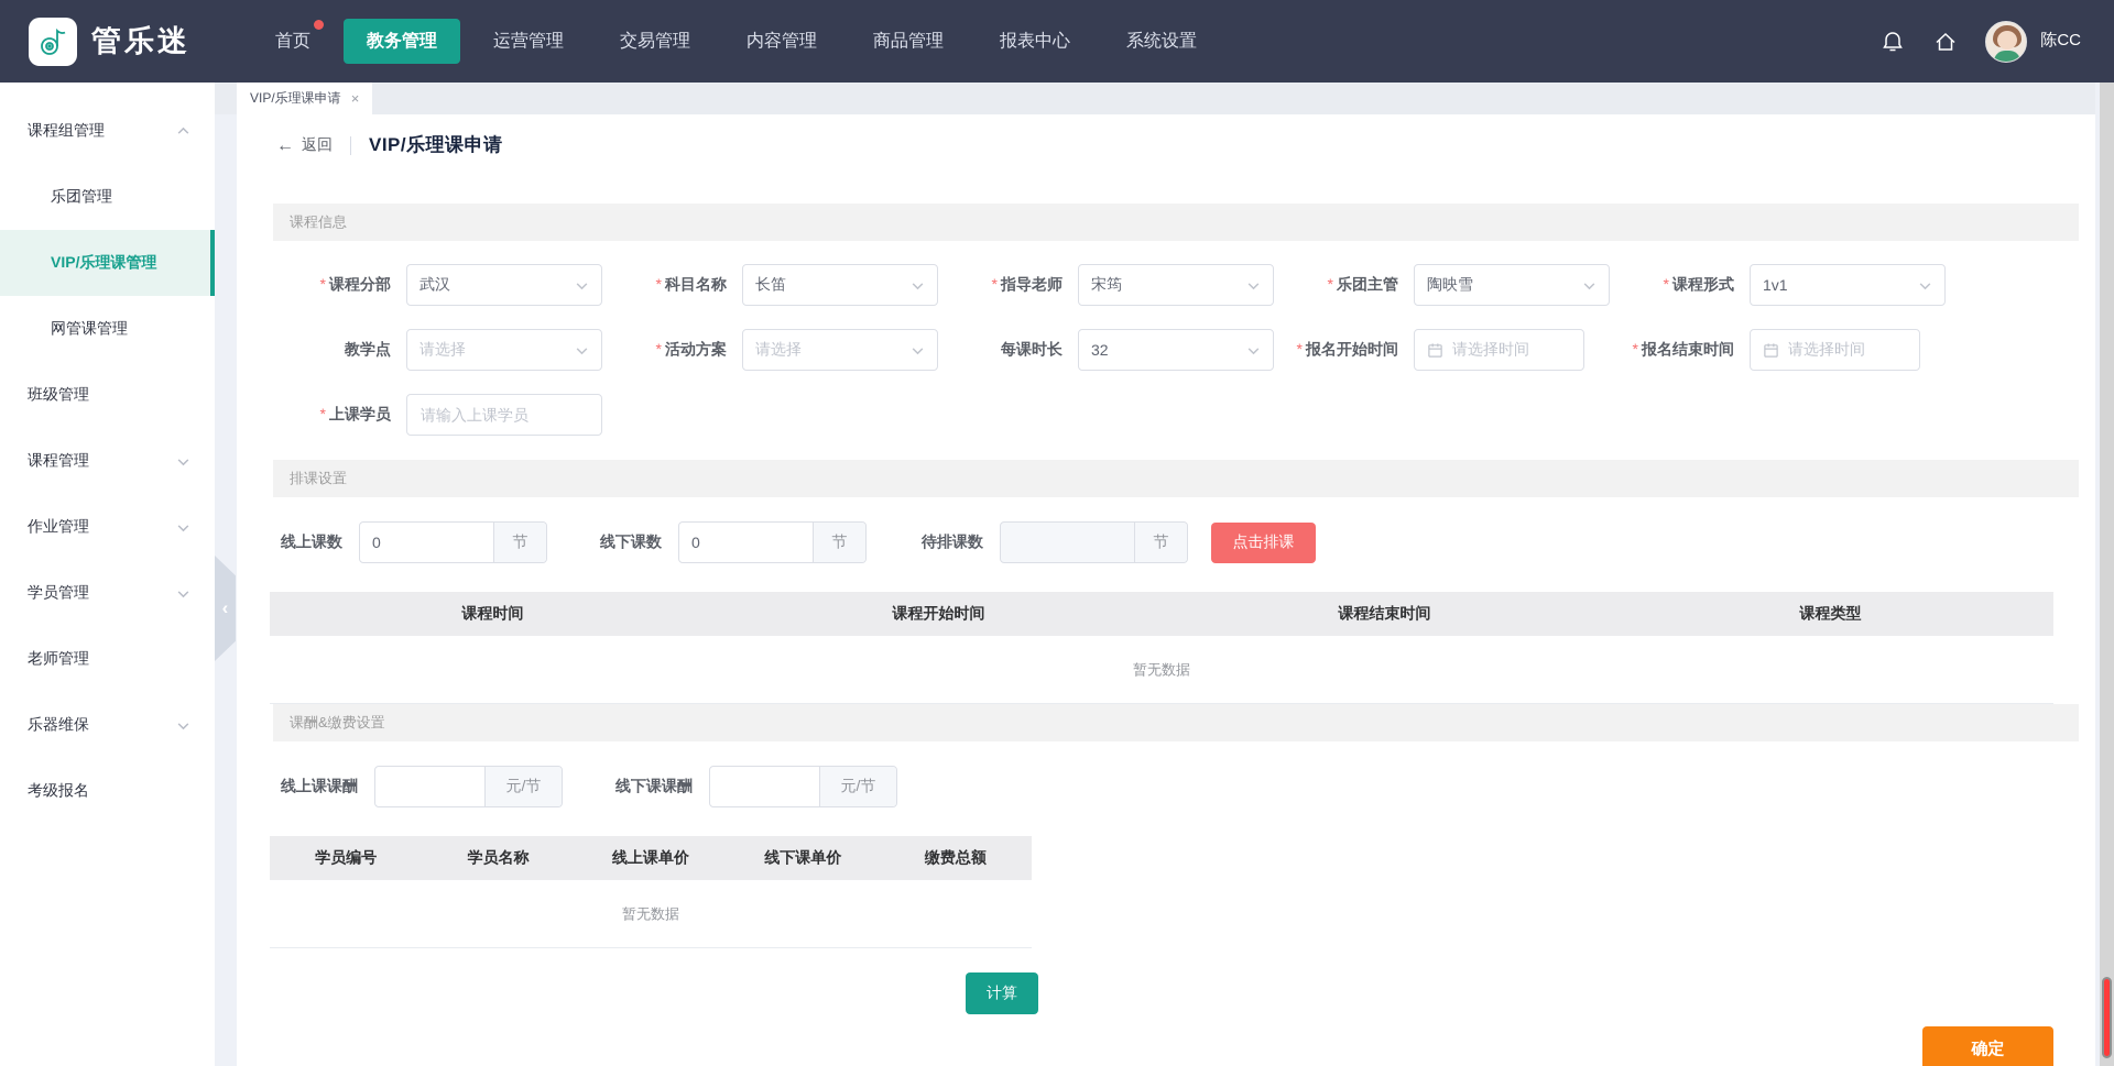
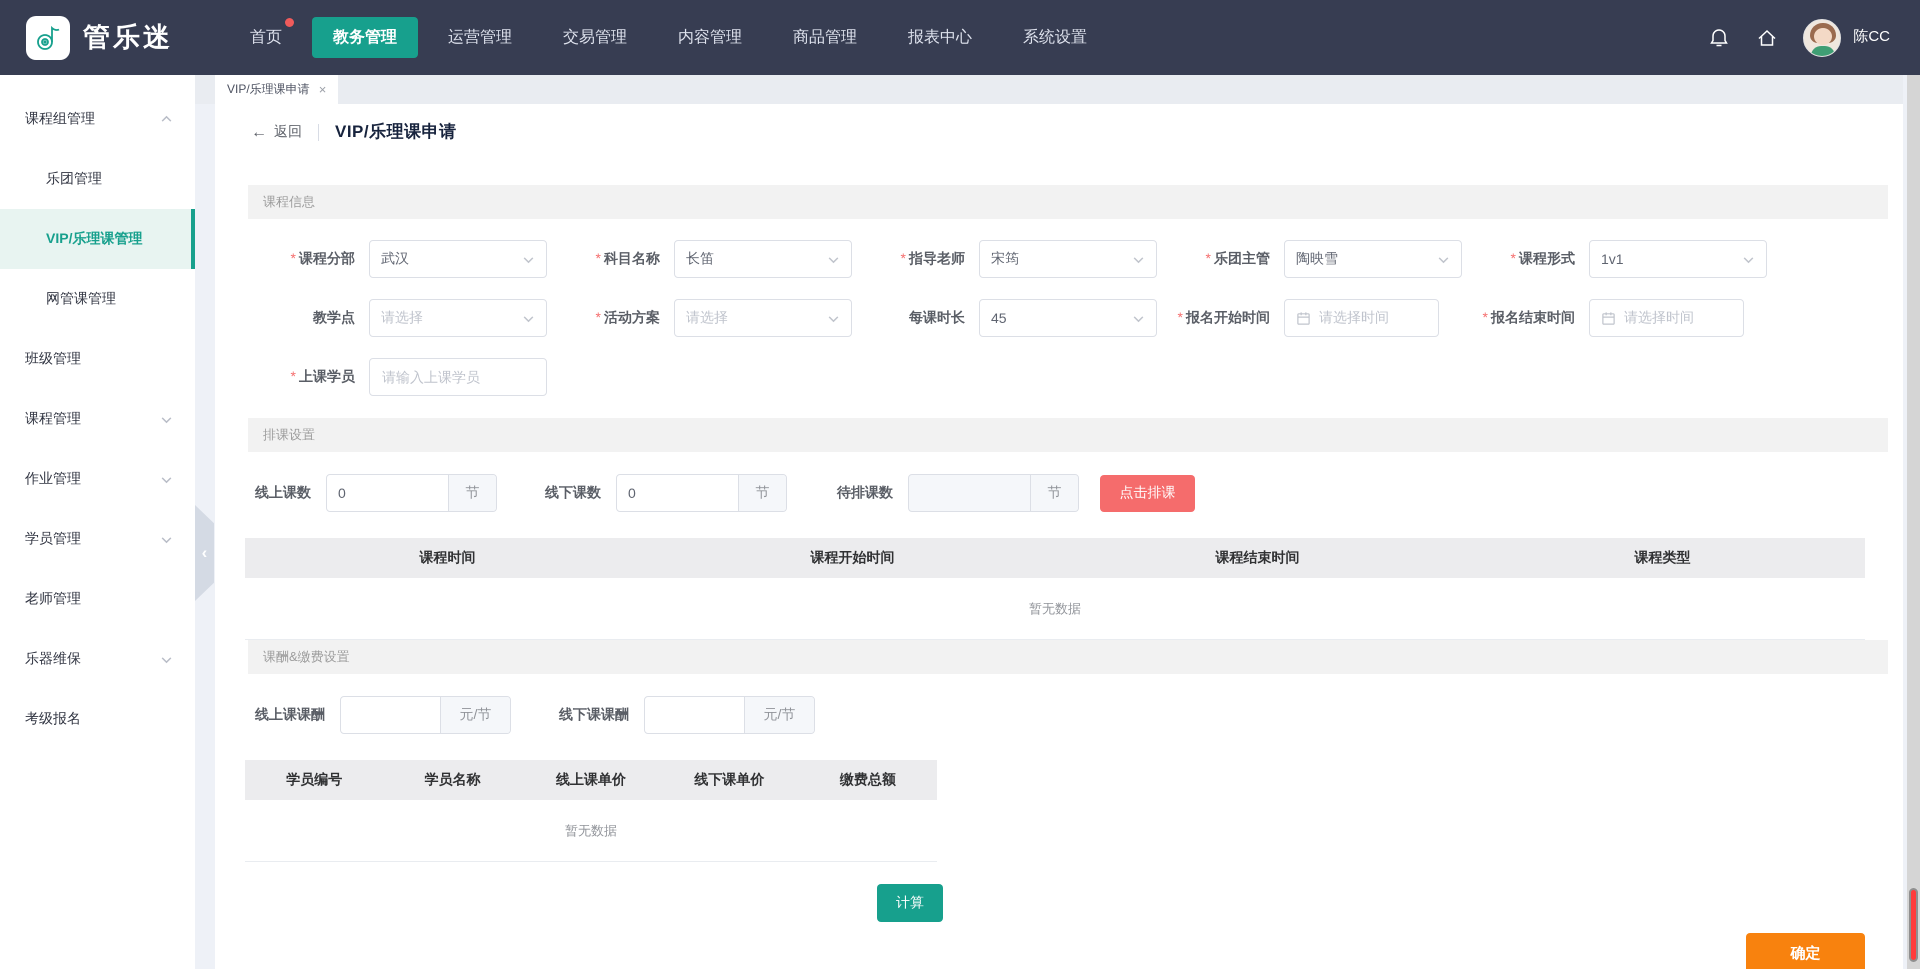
  管乐迷
  首页
  教务管理
  运营管理
  交易管理
  内容管理
  商品管理
  报表中心
  系统设置
  陈CC
  课程组管理
  乐团管理
  VIP/乐理课管理
  网管课管理
  班级管理
  课程管理
  作业管理
  学员管理
  老师管理
  乐器维保
  考级报名
  ‹
  VIP/乐理课申请
  ×
  ←
  返回
  VIP/乐理课申请
  课程信息
  * 课程分部
  武汉
  * 科目名称
  长笛
  * 指导老师
  宋筠
  * 乐团主管
  陶映雪
  * 课程形式
  1v1
  教学点
  请选择
  * 活动方案
  请选择
  每课时长
- 32
+ 45
  * 报名开始时间
  请选择时间
  * 报名结束时间
  请选择时间
  * 上课学员
  请输入上课学员
  排课设置
  线上课数
  0
  节
  线下课数
  0
  节
  待排课数
  节
  点击排课
  课程时间
  课程开始时间
  课程结束时间
  课程类型
  暂无数据
  课酬&缴费设置
  线上课课酬
  元/节
  线下课课酬
  元/节
  学员编号
  学员名称
  线上课单价
  线下课单价
  缴费总额
  暂无数据
  计算
  确定
